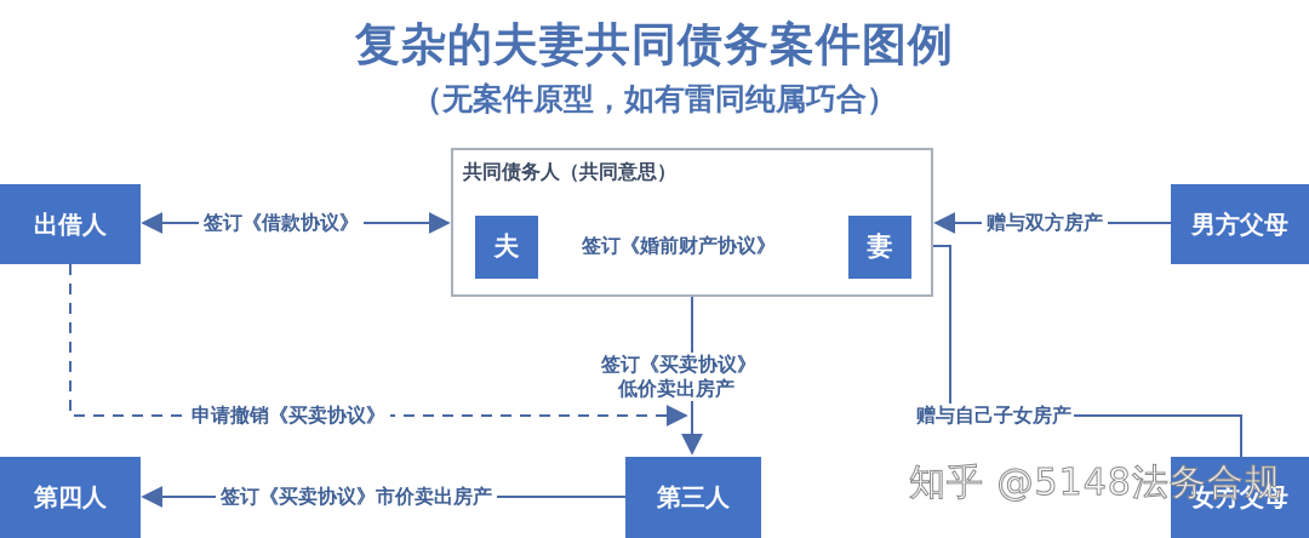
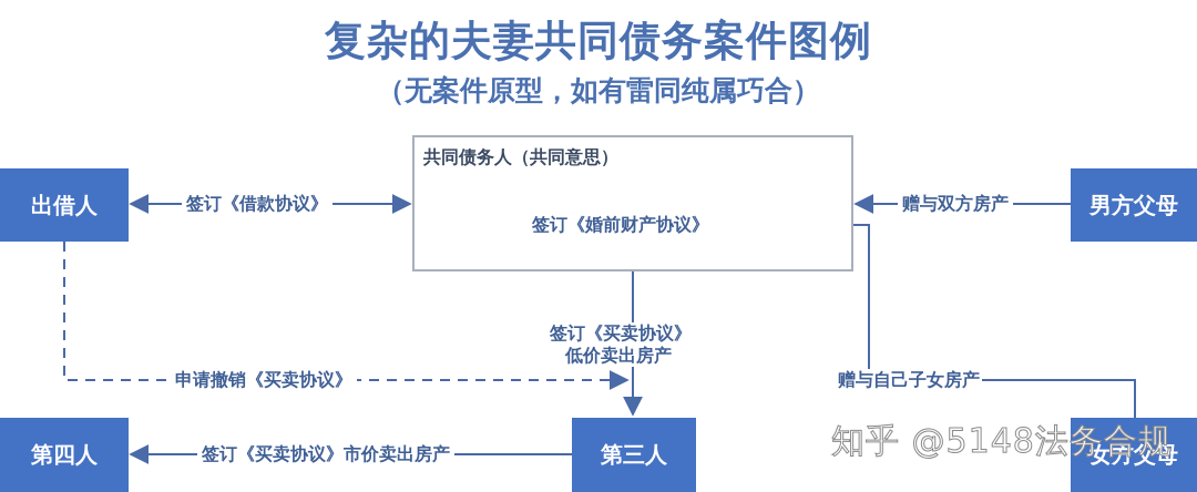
  复杂的夫妻共同债务案件图例
  （无案件原型，如有雷同纯属巧合）
  共同债务人（共同意思）
- 夫
- 妻
  出借人
  男方父母
  第四人
  第三人
  女方父母
  签订《借款协议》
  签订《婚前财产协议》
  赠与双方房产
  签订《买卖协议》
  低价卖出房产
  申请撤销《买卖协议》
  赠与自己子女房产
  签订《买卖协议》市价卖出房产
  知乎 @5148法务合规
